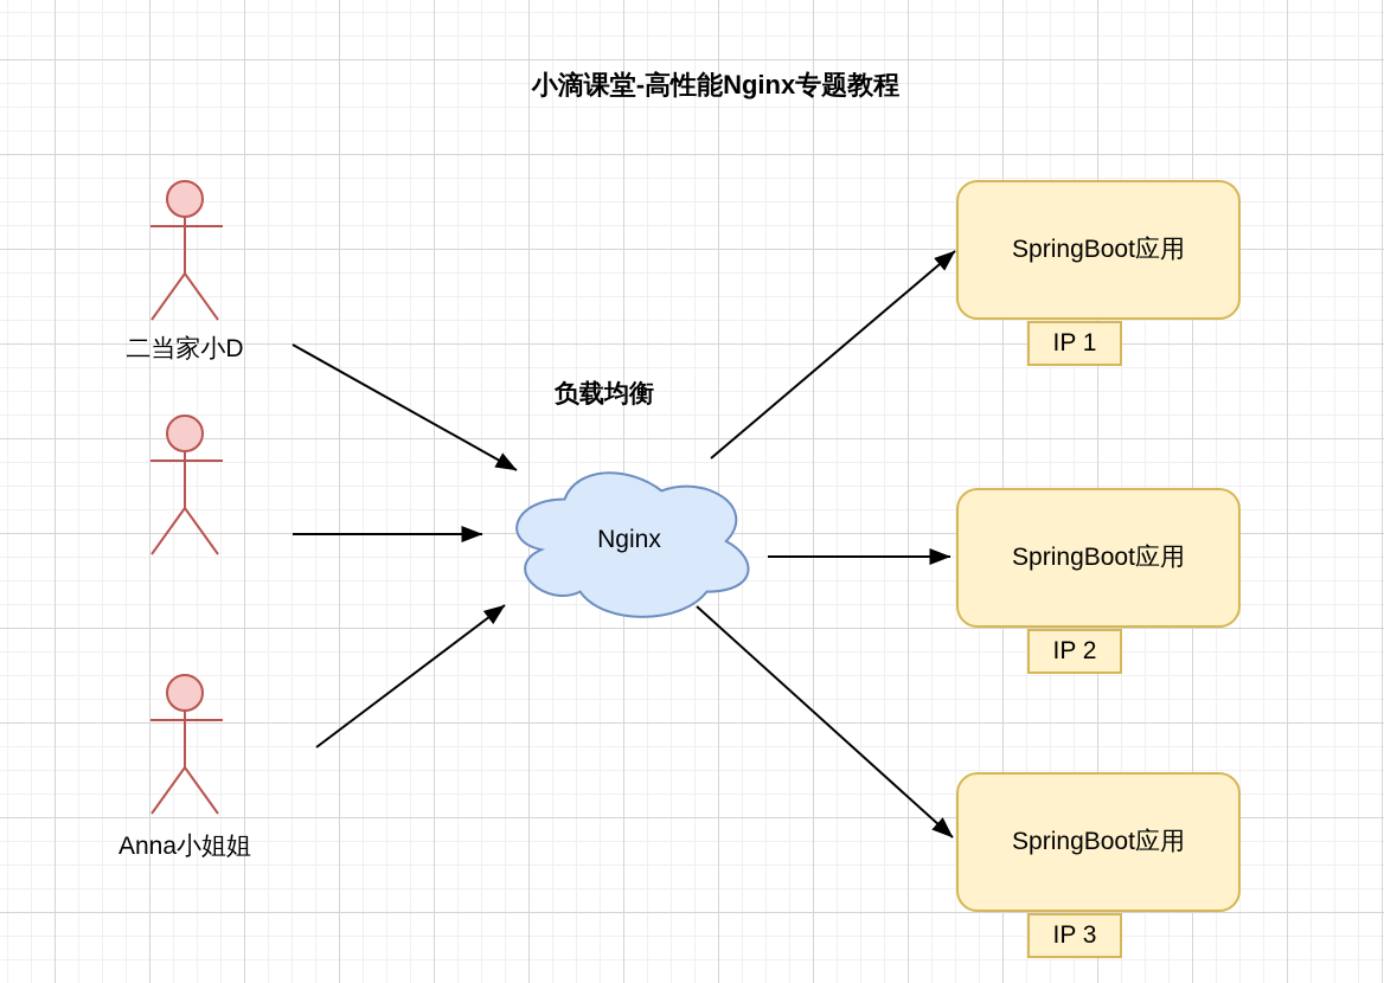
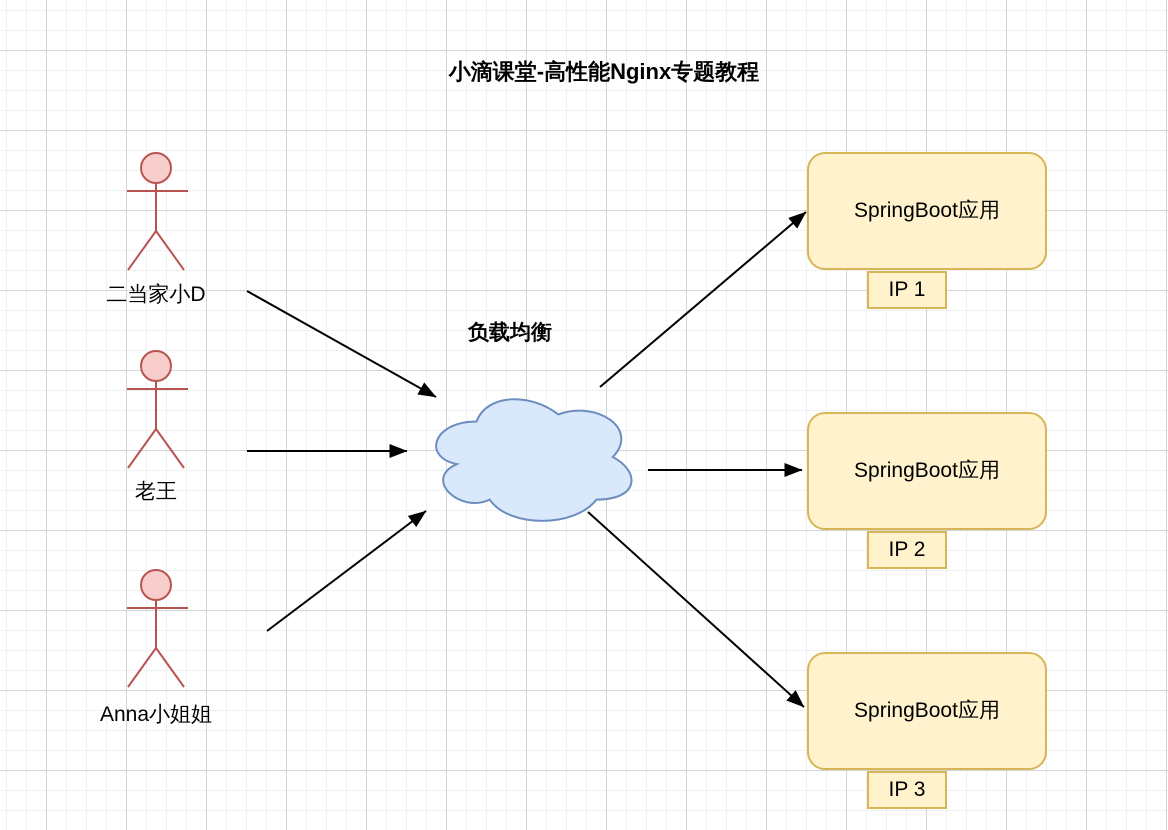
  SpringBoot应用
  IP 1
  SpringBoot应用
  IP 2
  SpringBoot应用
  IP 3
  小滴课堂-高性能Nginx专题教程
  二当家小D
+ 老王
  Anna小姐姐
  负载均衡
- Nginx
